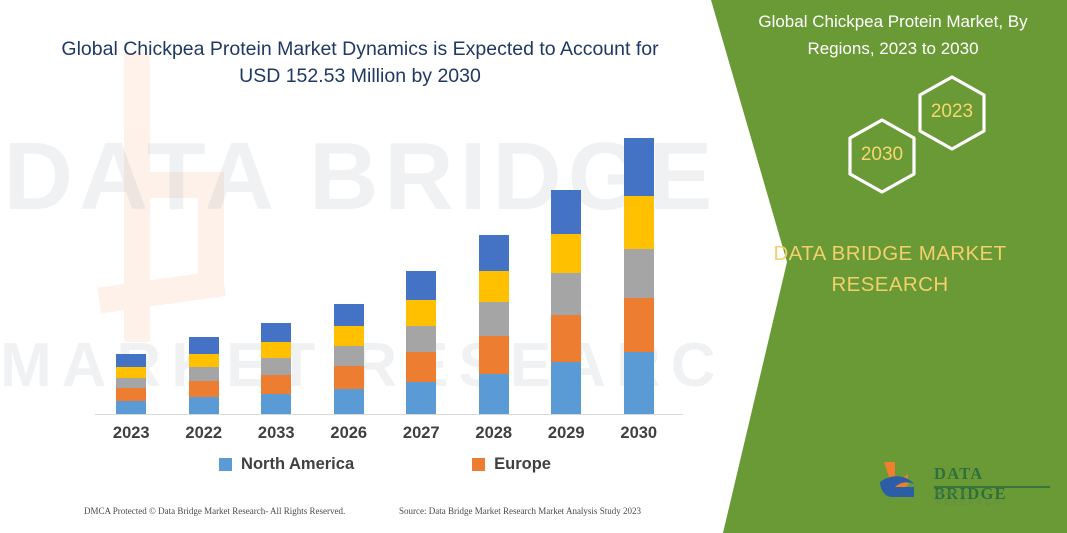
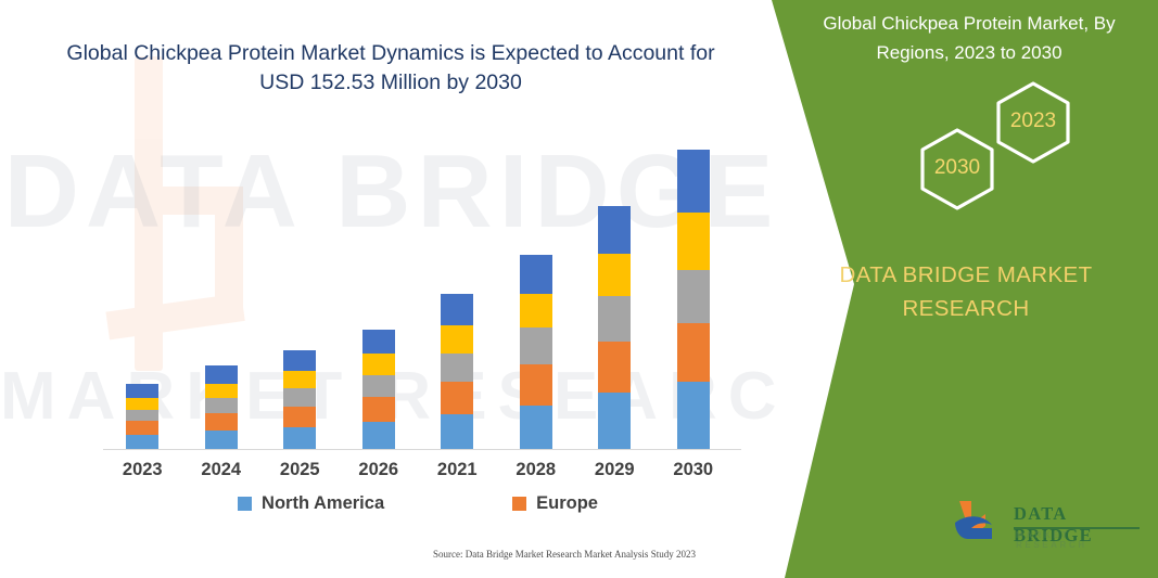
  DATA BRIDGE
  Global Chickpea Protein Market Dynamics is Expected to Account for USD 152.53 Million by 2030
  2023
- 2022
+ 2024
- 2033
+ 2025
  2026
- 2027
+ 2021
  2028
  2029
  2030
  North America
  Europe
- DMCA Protected © Data Bridge Market Research- All Rights Reserved.
  Source: Data Bridge Market Research Market Analysis Study 2023
  Global Chickpea Protein Market, By Regions, 2023 to 2030
  2023
  2030
  DATA BRIDGE MARKET
  RESEARCH
  DATA BRIDGE
  MARKET RESEARCH
